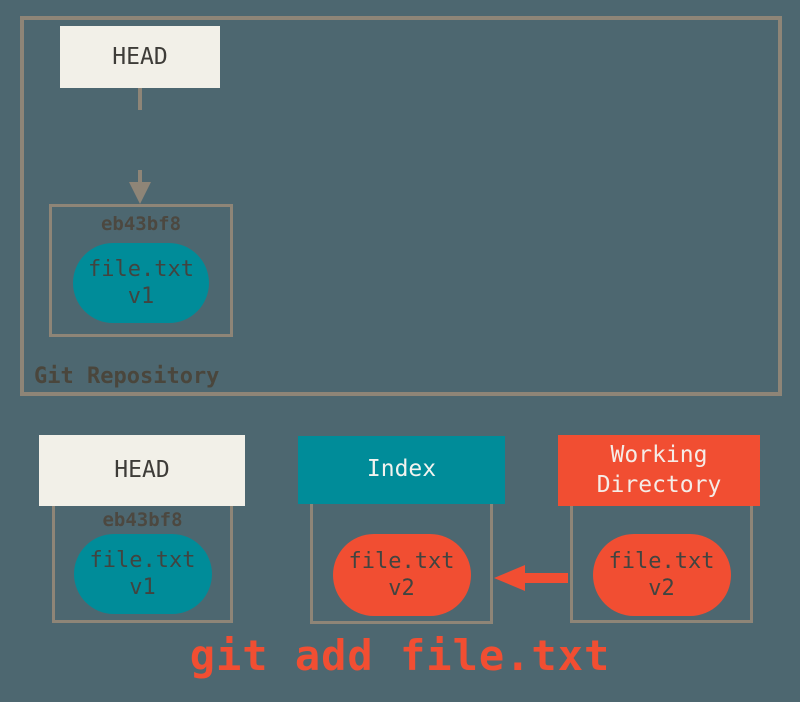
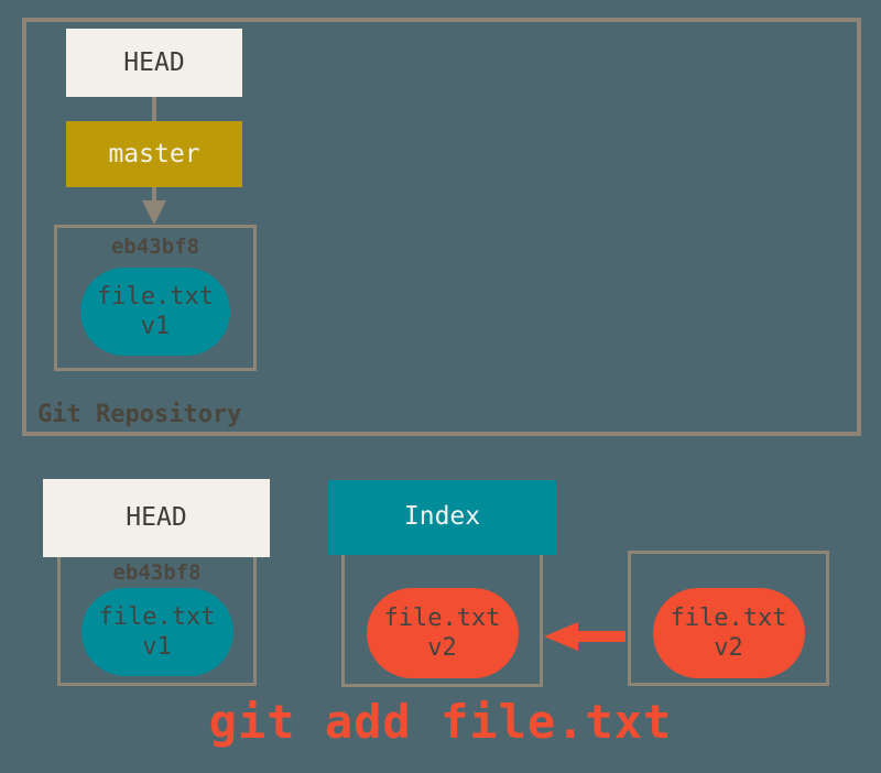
  Git Repository
  HEAD
+ master
  eb43bf8
  file.txt
  v1
  eb43bf8
  file.txt
  v1
  HEAD
  file.txt
  v2
  Index
  file.txt
  v2
- Working Directory
  git add file.txt
